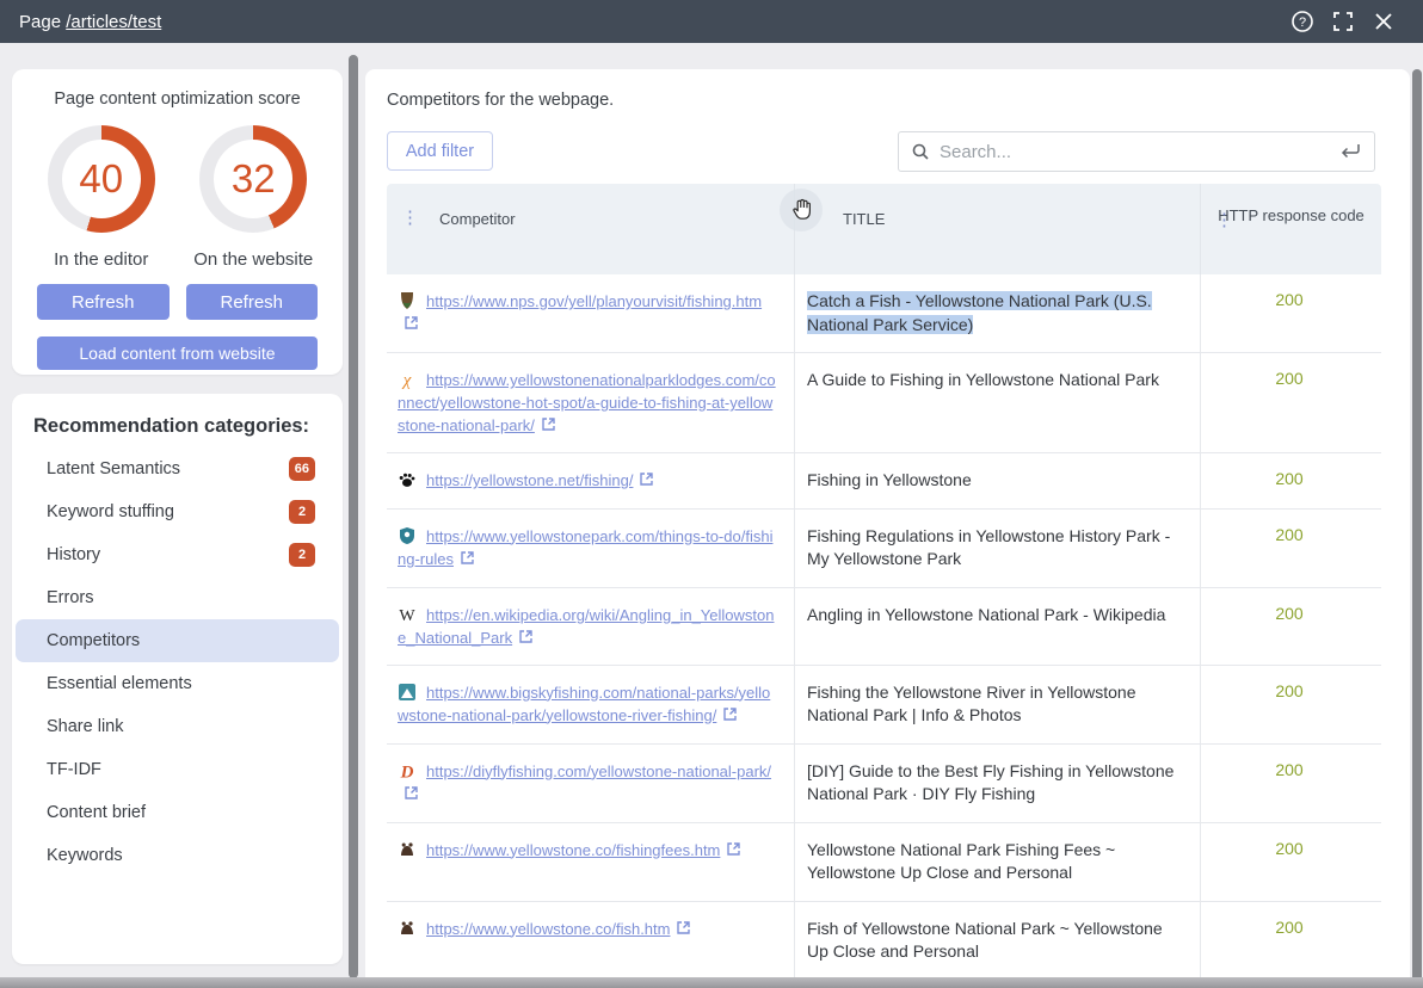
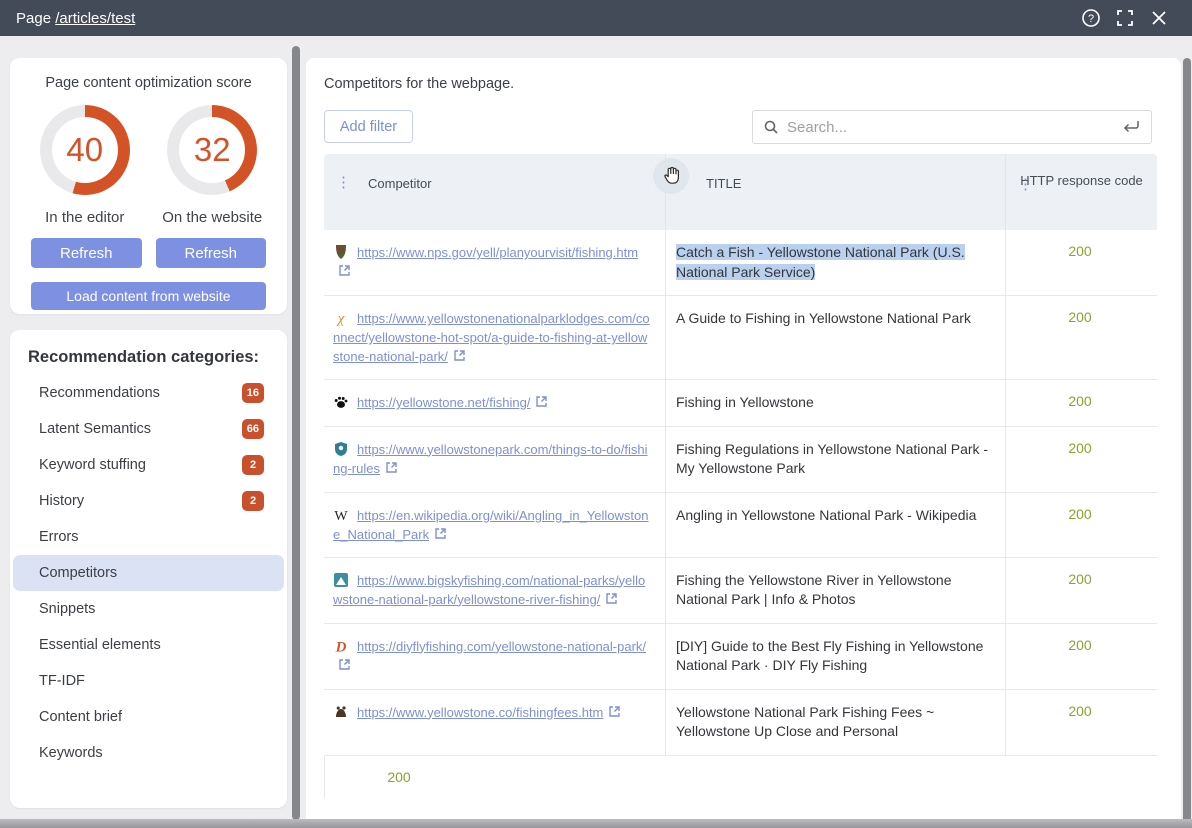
  Page /articles/test
  ?
  Page content optimization score
  40
  In the editor
  32
  On the website
  Refresh
  Refresh
  Load content from website
  Recommendation categories:
+ Recommendations
+ 16
  Latent Semantics
  66
  Keyword stuffing
  2
  History
  2
  Errors
  Competitors
+ Snippets
  Essential elements
- Share link
  TF-IDF
  Content brief
  Keywords
  Competitors for the webpage.
  Add filter
  Search...
  ⋮
  Competitor
  TITLE
  ⋮
  HTTP response code
  https://www.nps.gov/yell/planyourvisit/fishing.htm
  Catch a Fish - Yellowstone National Park (U.S. National Park Service)
  200
  χ
  https://www.yellowstonenationalparklodges.com/connect/yellowstone-hot-spot/a-guide-to-fishing-at-yellowstone-national-park/
  A Guide to Fishing in Yellowstone National Park
  200
  https://yellowstone.net/fishing/
  Fishing in Yellowstone
  200
  https://www.yellowstonepark.com/things-to-do/fishing-rules
- Fishing Regulations in Yellowstone History Park - My Yellowstone Park
+ Fishing Regulations in Yellowstone National Park - My Yellowstone Park
  200
  W
  https://en.wikipedia.org/wiki/Angling_in_Yellowstone_National_Park
  Angling in Yellowstone National Park - Wikipedia
  200
  https://www.bigskyfishing.com/national-parks/yellowstone-national-park/yellowstone-river-fishing/
  Fishing the Yellowstone River in Yellowstone National Park | Info & Photos
  200
  D
  https://diyflyfishing.com/yellowstone-national-park/
  [DIY] Guide to the Best Fly Fishing in Yellowstone National Park · DIY Fly Fishing
  200
  https://www.yellowstone.co/fishingfees.htm
  Yellowstone National Park Fishing Fees ~ Yellowstone Up Close and Personal
  200
- https://www.yellowstone.co/fish.htm
- Fish of Yellowstone National Park ~ Yellowstone Up Close and Personal
  200
